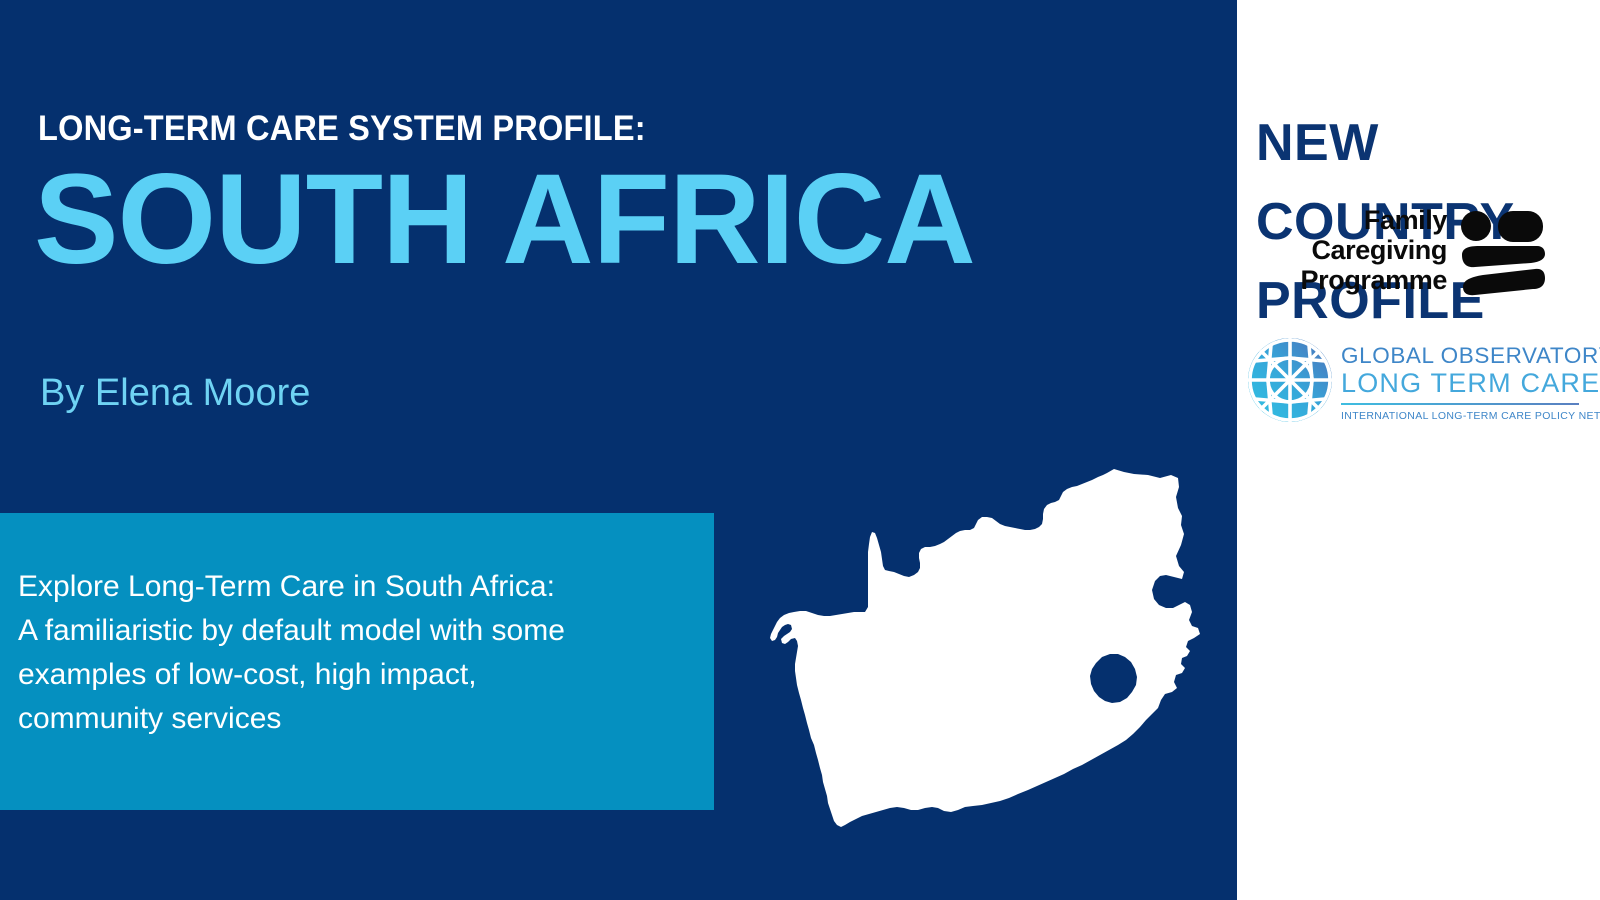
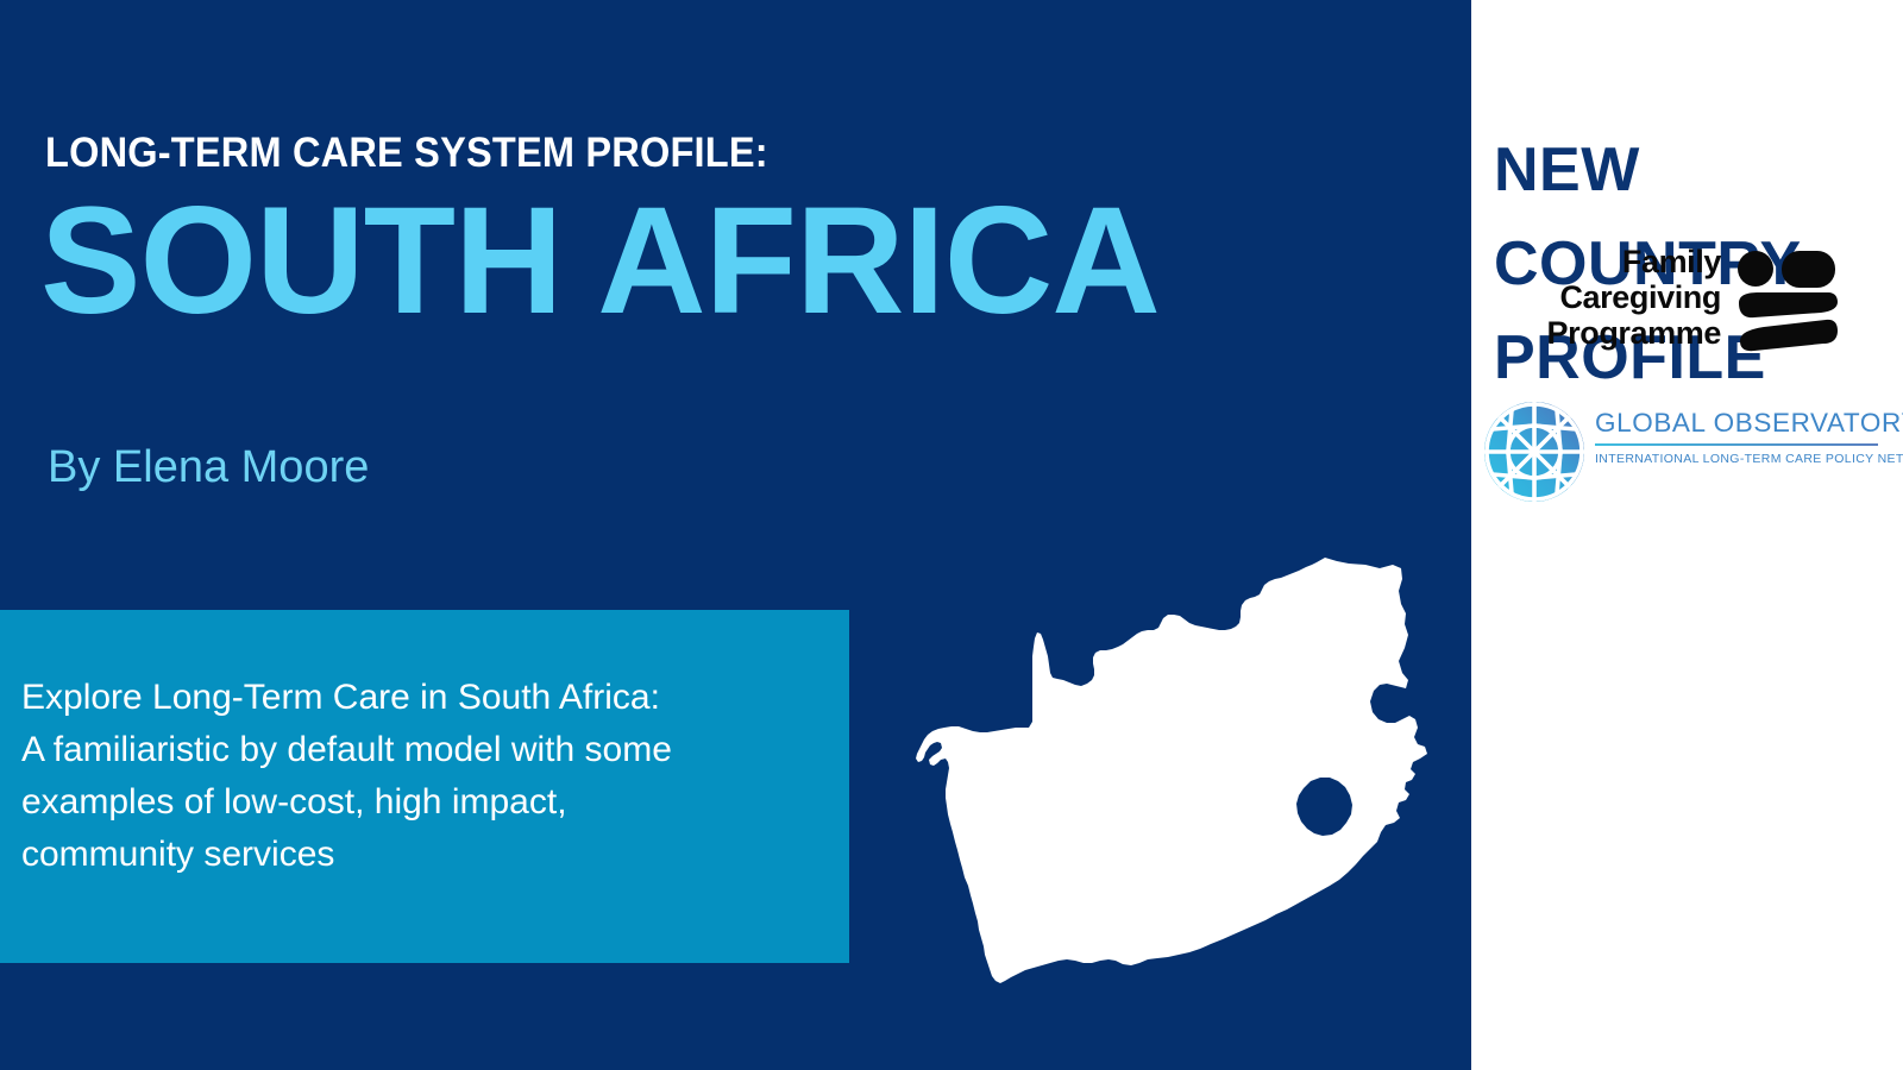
  LONG-TERM CARE SYSTEM PROFILE:
  SOUTH AFRICA
  By Elena Moore
  Explore Long-Term Care in South Africa:
  A familiaristic by default model with some
  examples of low-cost, high impact,
  community services
  NEW
  COUNTRY
  PROFILE
  Family
  Caregiving
  Programme
  GLOBAL OBSERVATOR
- LONG TERM CARE
  INTERNATIONAL LONG-TERM CARE POLICY NET
